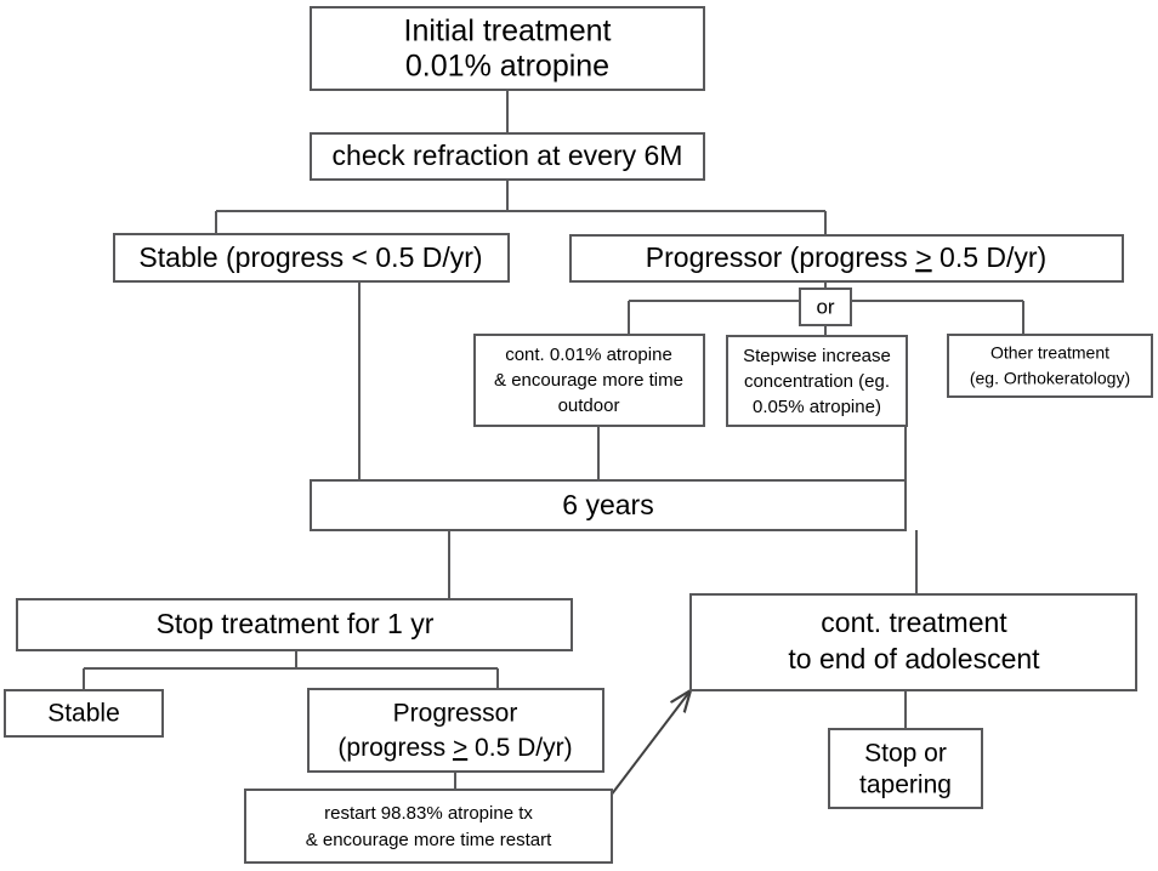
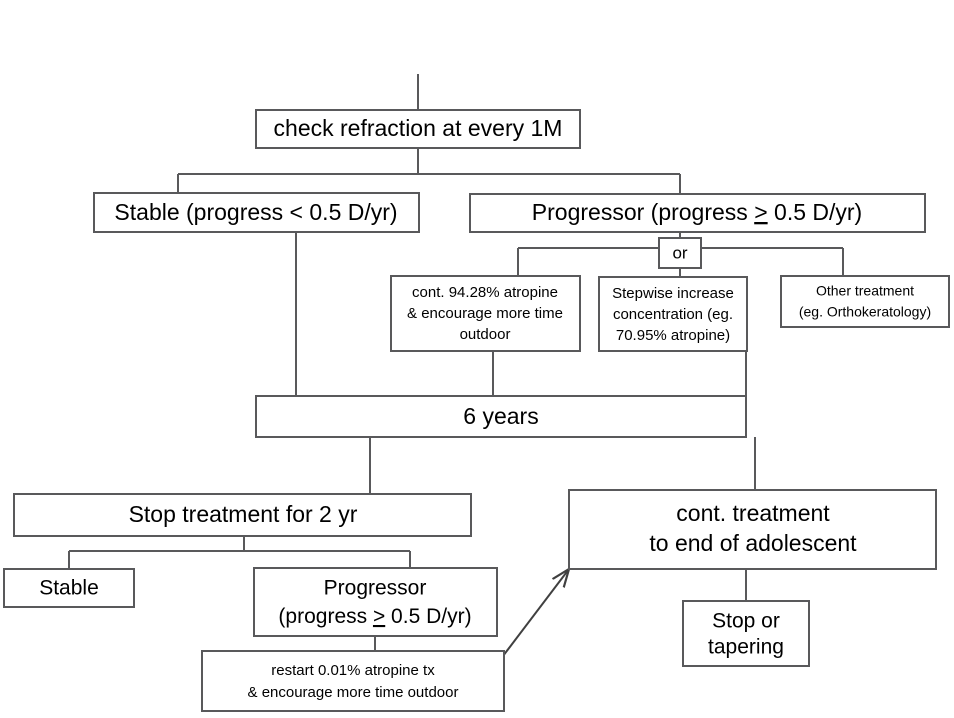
- Initial treatment
- 0.01% atropine
- check refraction at every 6M
+ check refraction at every 1M
  Stable (progress < 0.5 D/yr)
  Progressor (progress > 0.5 D/yr)
  or
- cont. 0.01% atropine
+ cont. 94.28% atropine
  & encourage more time
  outdoor
  Stepwise increase
  concentration (eg.
- 0.05% atropine)
+ 70.95% atropine)
  Other treatment
  (eg. Orthokeratology)
  6 years
- Stop treatment for 1 yr
+ Stop treatment for 2 yr
  cont. treatment
  to end of adolescent
  Stable
  Progressor
  (progress > 0.5 D/yr)
- restart 98.83% atropine tx
+ restart 0.01% atropine tx
- & encourage more time restart
+ & encourage more time outdoor
  Stop or
  tapering
